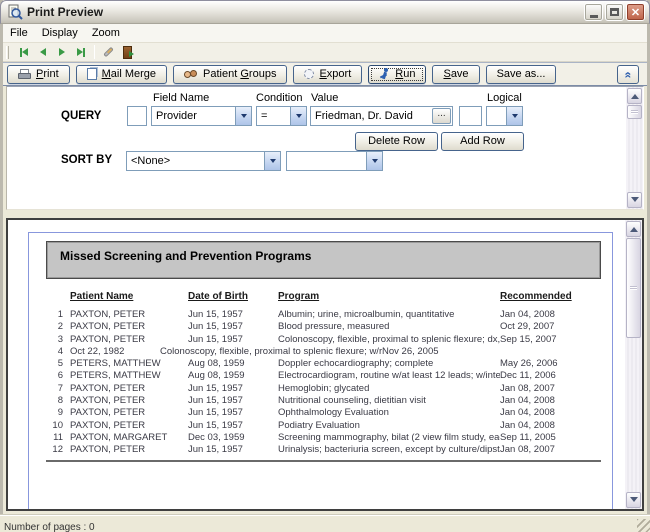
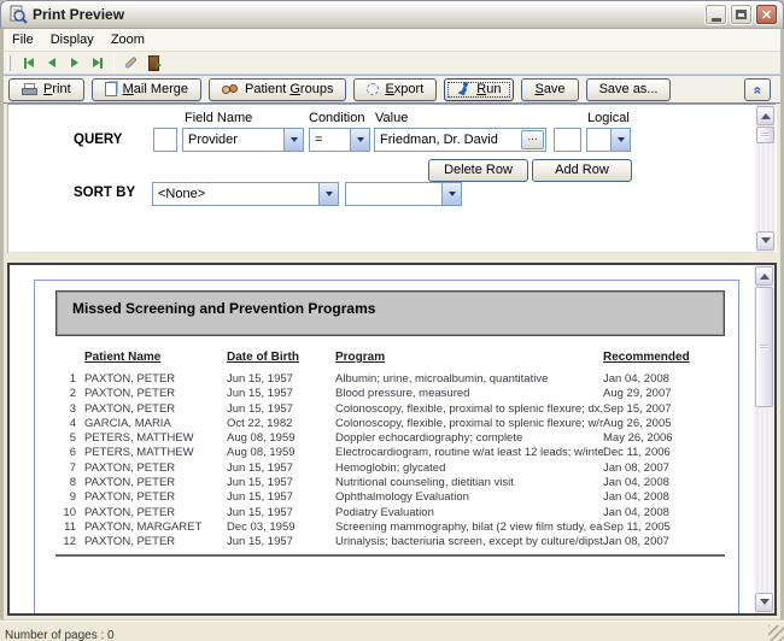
  Print Preview
  ✕
  File
  Display
  Zoom
  Print
  Mail Merge
  Patient Groups
  Export
  Run
  Save
  Save as...
  Field Name
  Condition
  Value
  Logical
  QUERY
  Provider
  =
  Friedman, Dr. David
  ...
  Delete Row
  Add Row
  SORT BY
  <None>
  Missed Screening and Prevention Programs
  Patient Name
  Date of Birth
  Program
  Recommended
  1
  PAXTON, PETER
  Jun 15, 1957
  Albumin; urine, microalbumin, quantitative
  Jan 04, 2008
  2
  PAXTON, PETER
  Jun 15, 1957
  Blood pressure, measured
- Oct 29, 2007
+ Aug 29, 2007
  3
  PAXTON, PETER
  Jun 15, 1957
  Colonoscopy, flexible, proximal to splenic flexure; dx,
  Sep 15, 2007
  4
+ GARCIA, MARIA
  Oct 22, 1982
  Colonoscopy, flexible, proximal to splenic flexure; w/r
- Nov 26, 2005
+ Aug 26, 2005
  5
  PETERS, MATTHEW
  Aug 08, 1959
  Doppler echocardiography; complete
  May 26, 2006
  6
  PETERS, MATTHEW
  Aug 08, 1959
  Electrocardiogram, routine w/at least 12 leads; w/inte
  Dec 11, 2006
  7
  PAXTON, PETER
  Jun 15, 1957
  Hemoglobin; glycated
  Jan 08, 2007
  8
  PAXTON, PETER
  Jun 15, 1957
  Nutritional counseling, dietitian visit
  Jan 04, 2008
  9
  PAXTON, PETER
  Jun 15, 1957
  Ophthalmology Evaluation
  Jan 04, 2008
  10
  PAXTON, PETER
  Jun 15, 1957
  Podiatry Evaluation
  Jan 04, 2008
  11
  PAXTON, MARGARET
  Dec 03, 1959
  Screening mammography, bilat (2 view film study, ea
  Sep 11, 2005
  12
  PAXTON, PETER
  Jun 15, 1957
  Urinalysis; bacteriuria screen, except by culture/dipst
  Jan 08, 2007
  Number of pages : 0
